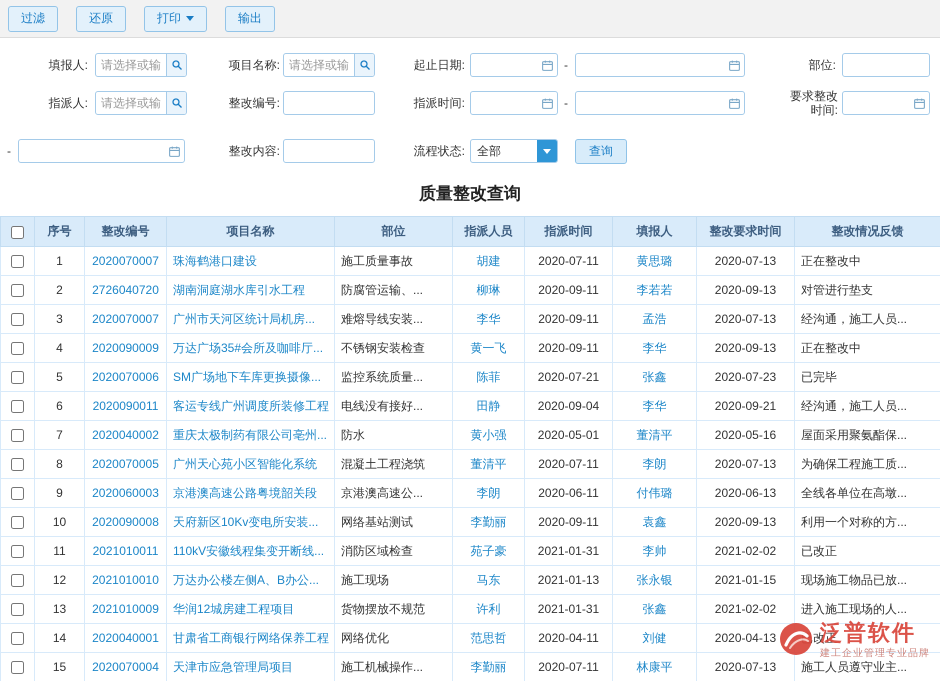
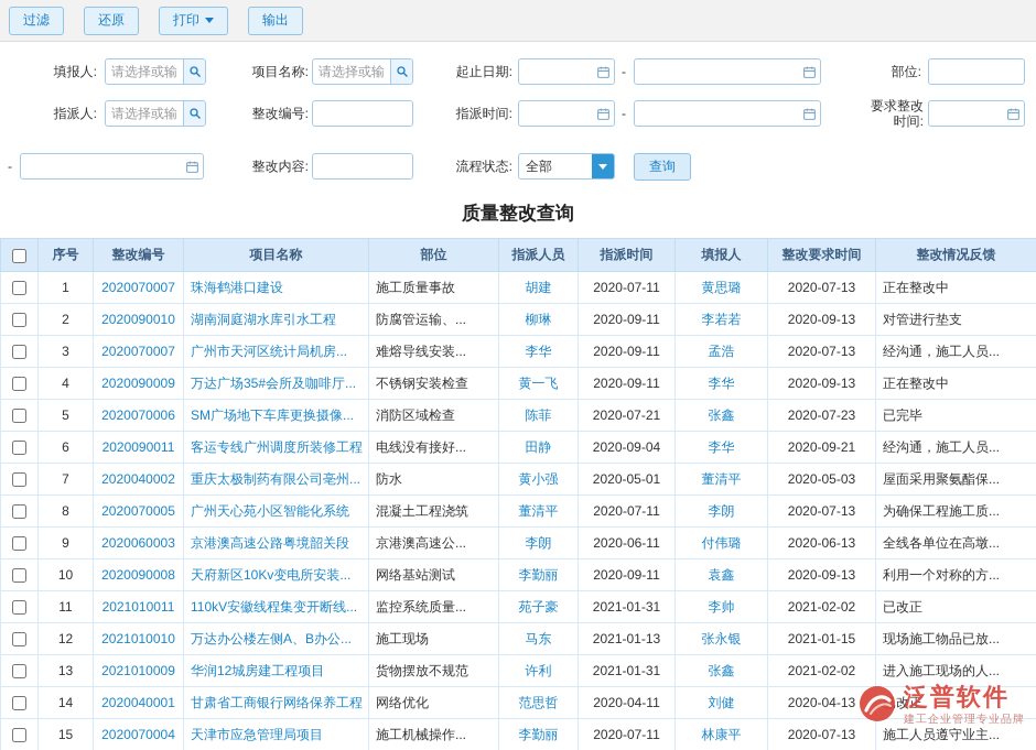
  过滤
  还原
  打印
  输出
  填报人:
  请选择或输
  项目名称:
  请选择或输
  起止日期:
  -
  部位:
  指派人:
  请选择或输
  整改编号:
  指派时间:
  -
  要求整改时间:
  -
  整改内容:
  流程状态:
  全部
  查询
  质量整改查询
  	序号	整改编号	项目名称	部位	指派人员	指派时间	填报人	整改要求时间	整改情况反馈
  	1	2020070007	珠海鹤港口建设	施工质量事故	胡建	2020-07-11	黄思璐	2020-07-13	正在整改中
- 	2	2726040720	湖南洞庭湖水库引水工程	防腐管运输、...	柳琳	2020-09-11	李若若	2020-09-13	对管进行垫支
+ 	2	2020090010	湖南洞庭湖水库引水工程	防腐管运输、...	柳琳	2020-09-11	李若若	2020-09-13	对管进行垫支
  	3	2020070007	广州市天河区统计局机房...	难熔导线安装...	李华	2020-09-11	孟浩	2020-07-13	经沟通，施工人员...
  	4	2020090009	万达广场35#会所及咖啡厅...	不锈钢安装检查	黄一飞	2020-09-11	李华	2020-09-13	正在整改中
- 	5	2020070006	SM广场地下车库更换摄像...	监控系统质量...	陈菲	2020-07-21	张鑫	2020-07-23	已完毕
+ 	5	2020070006	SM广场地下车库更换摄像...	消防区域检查	陈菲	2020-07-21	张鑫	2020-07-23	已完毕
  	6	2020090011	客运专线广州调度所装修工程	电线没有接好...	田静	2020-09-04	李华	2020-09-21	经沟通，施工人员...
- 	7	2020040002	重庆太极制药有限公司亳州...	防水	黄小强	2020-05-01	董清平	2020-05-16	屋面采用聚氨酯保...
+ 	7	2020040002	重庆太极制药有限公司亳州...	防水	黄小强	2020-05-01	董清平	2020-05-03	屋面采用聚氨酯保...
  	8	2020070005	广州天心苑小区智能化系统	混凝土工程浇筑	董清平	2020-07-11	李朗	2020-07-13	为确保工程施工质...
  	9	2020060003	京港澳高速公路粤境韶关段	京港澳高速公...	李朗	2020-06-11	付伟璐	2020-06-13	全线各单位在高墩...
  	10	2020090008	天府新区10Kv变电所安装...	网络基站测试	李勤丽	2020-09-11	袁鑫	2020-09-13	利用一个对称的方...
- 	11	2021010011	110kV安徽线程集变开断线...	消防区域检查	苑子豪	2021-01-31	李帅	2021-02-02	已改正
+ 	11	2021010011	110kV安徽线程集变开断线...	监控系统质量...	苑子豪	2021-01-31	李帅	2021-02-02	已改正
  	12	2021010010	万达办公楼左侧A、B办公...	施工现场	马东	2021-01-13	张永银	2021-01-15	现场施工物品已放...
  	13	2021010009	华润12城房建工程项目	货物摆放不规范	许利	2021-01-31	张鑫	2021-02-02	进入施工现场的人...
  	14	2020040001	甘肃省工商银行网络保养工程	网络优化	范思哲	2020-04-11	刘健	2020-04-13	改正
  	15	2020070004	天津市应急管理局项目	施工机械操作...	李勤丽	2020-07-11	林康平	2020-07-13	施工人员遵守业主...
  泛普软件
  建工企业管理专业品牌
